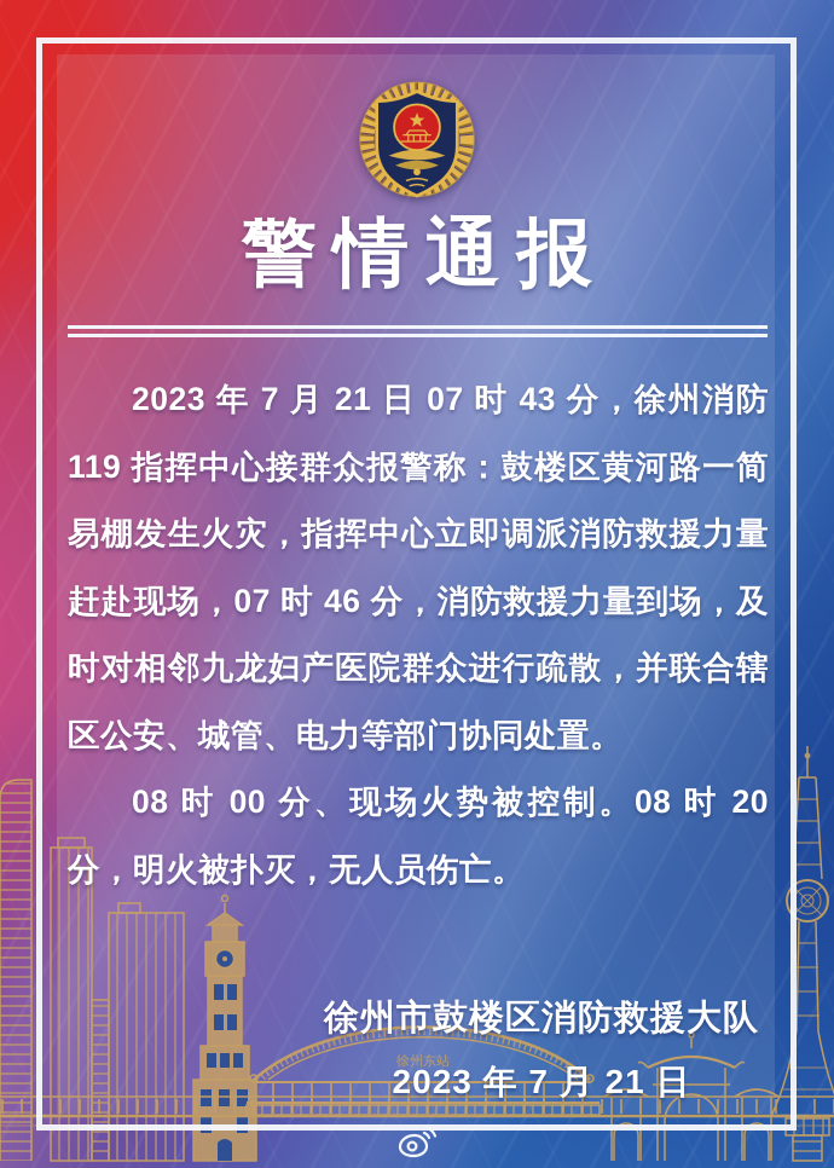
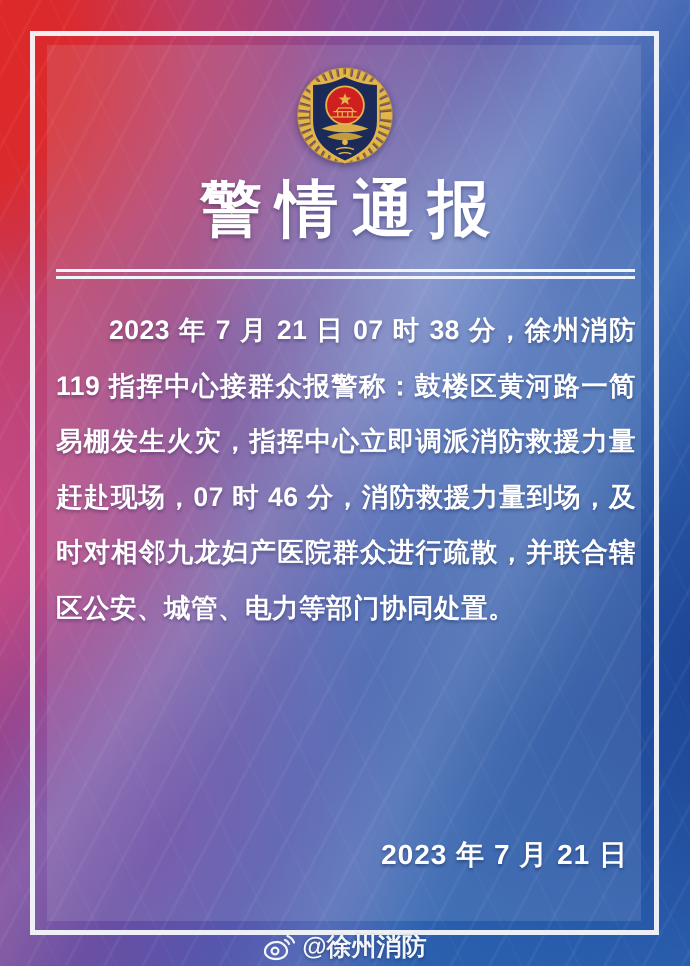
- 徐州东站
  警情通报
- 2023 年 7 月 21 日 07 时 43 分，徐州消防 119 指挥中心接群众报警称：鼓楼区黄河路一简易棚发生火灾，指挥中心立即调派消防救援力量赶赴现场，07 时 46 分，消防救援力量到场，及时对相邻九龙妇产医院群众进行疏散，并联合辖区公安、城管、电力等部门协同处置。
+ 2023 年 7 月 21 日 07 时 38 分，徐州消防 119 指挥中心接群众报警称：鼓楼区黄河路一简易棚发生火灾，指挥中心立即调派消防救援力量赶赴现场，07 时 46 分，消防救援力量到场，及时对相邻九龙妇产医院群众进行疏散，并联合辖区公安、城管、电力等部门协同处置。
- 08 时 00 分、现场火势被控制。08 时 20 分，明火被扑灭，无人员伤亡。
- 徐州市鼓楼区消防救援大队
  2023 年 7 月 21 日
+ @徐州消防
